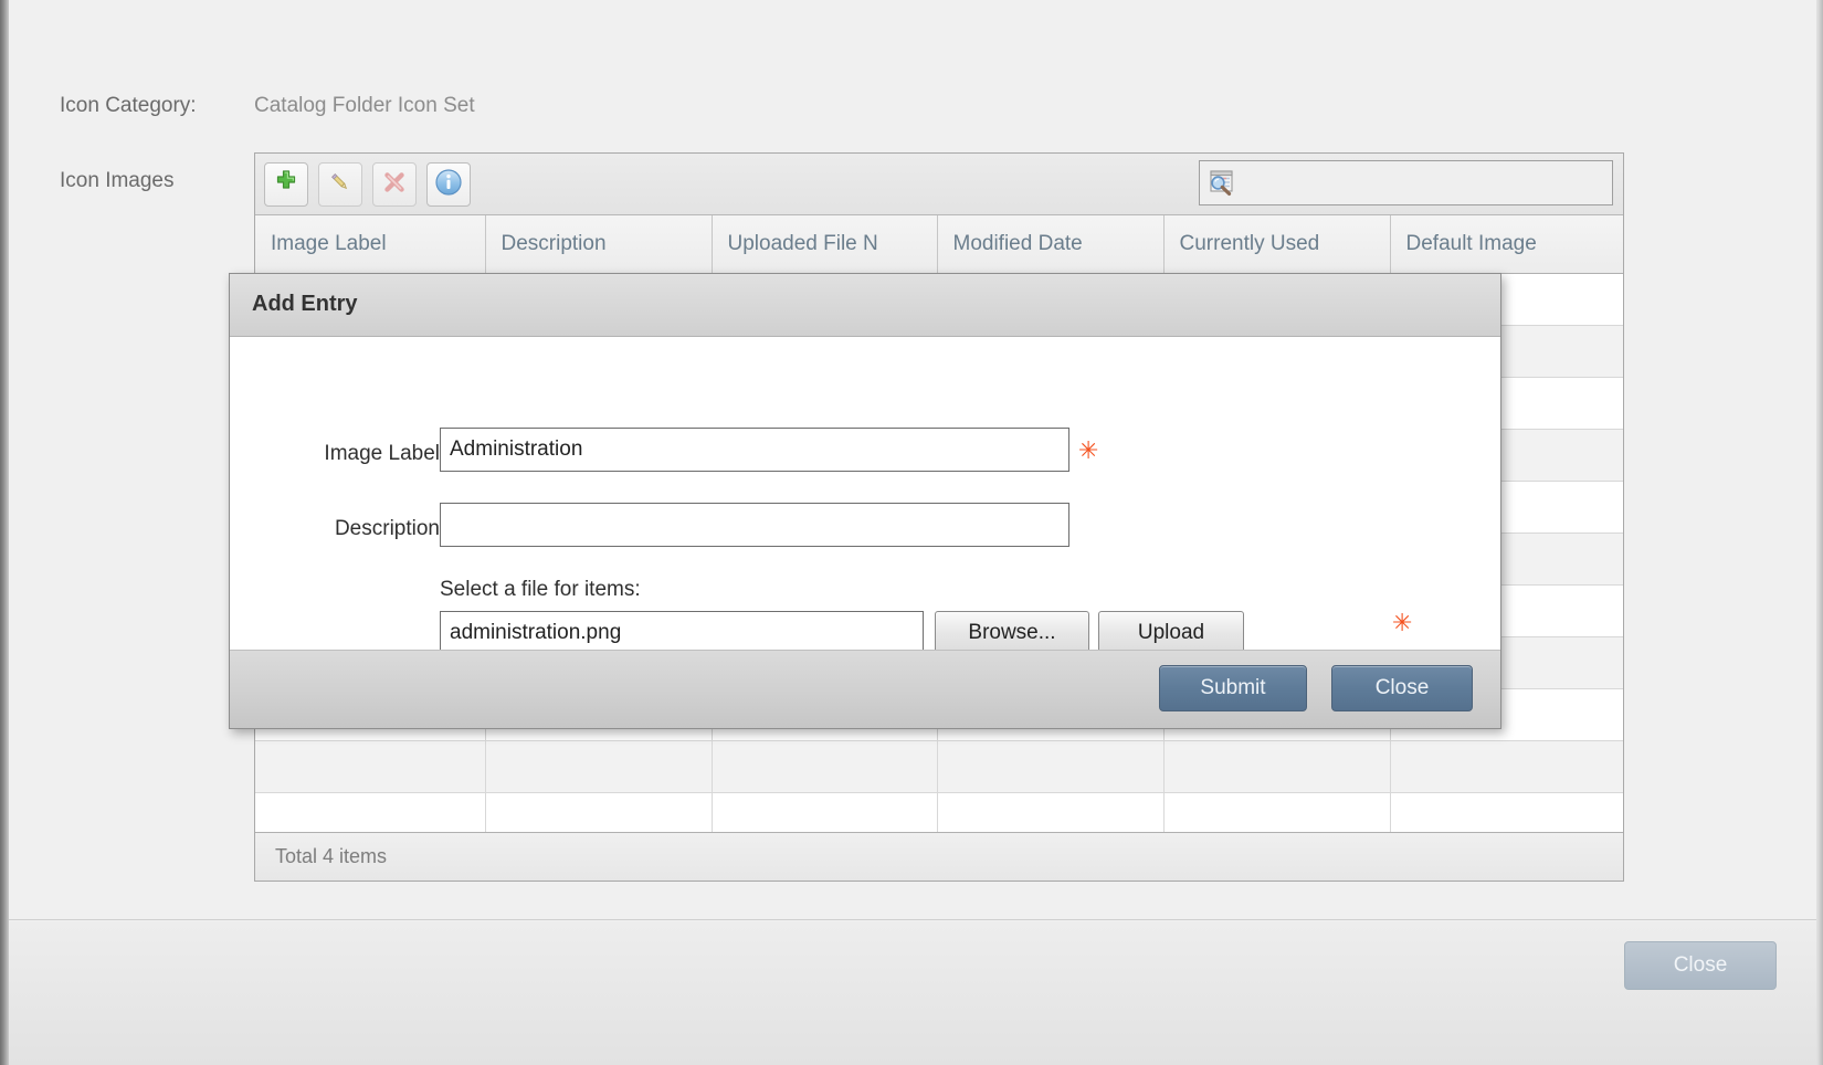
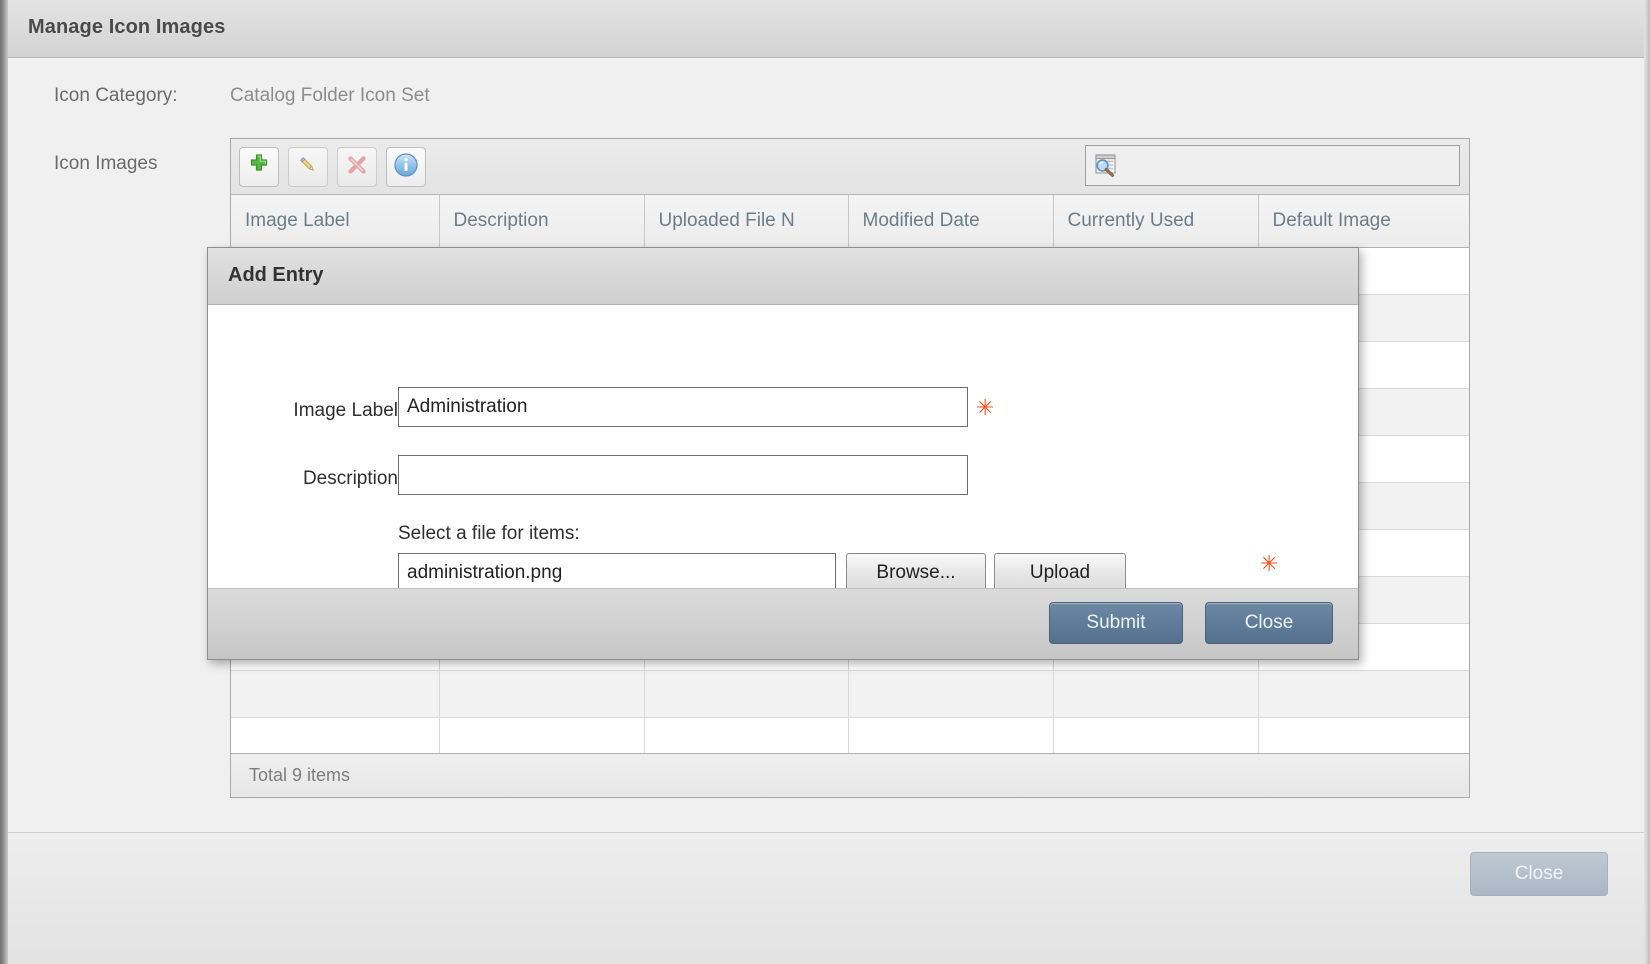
+ Manage Icon Images
  Icon Category:
  Catalog Folder Icon Set
  Icon Images
  Image Label	Description	Uploaded File N	Modified Date	Currently Used	Default Image
- Total 4 items
+ Total 9 items
  Close
  Add Entry
  Image Label
  Administration
  ✳
  Description
  Select a file for items:
  administration.png
  Browse...
  Upload
  ✳
  Submit
  Close
